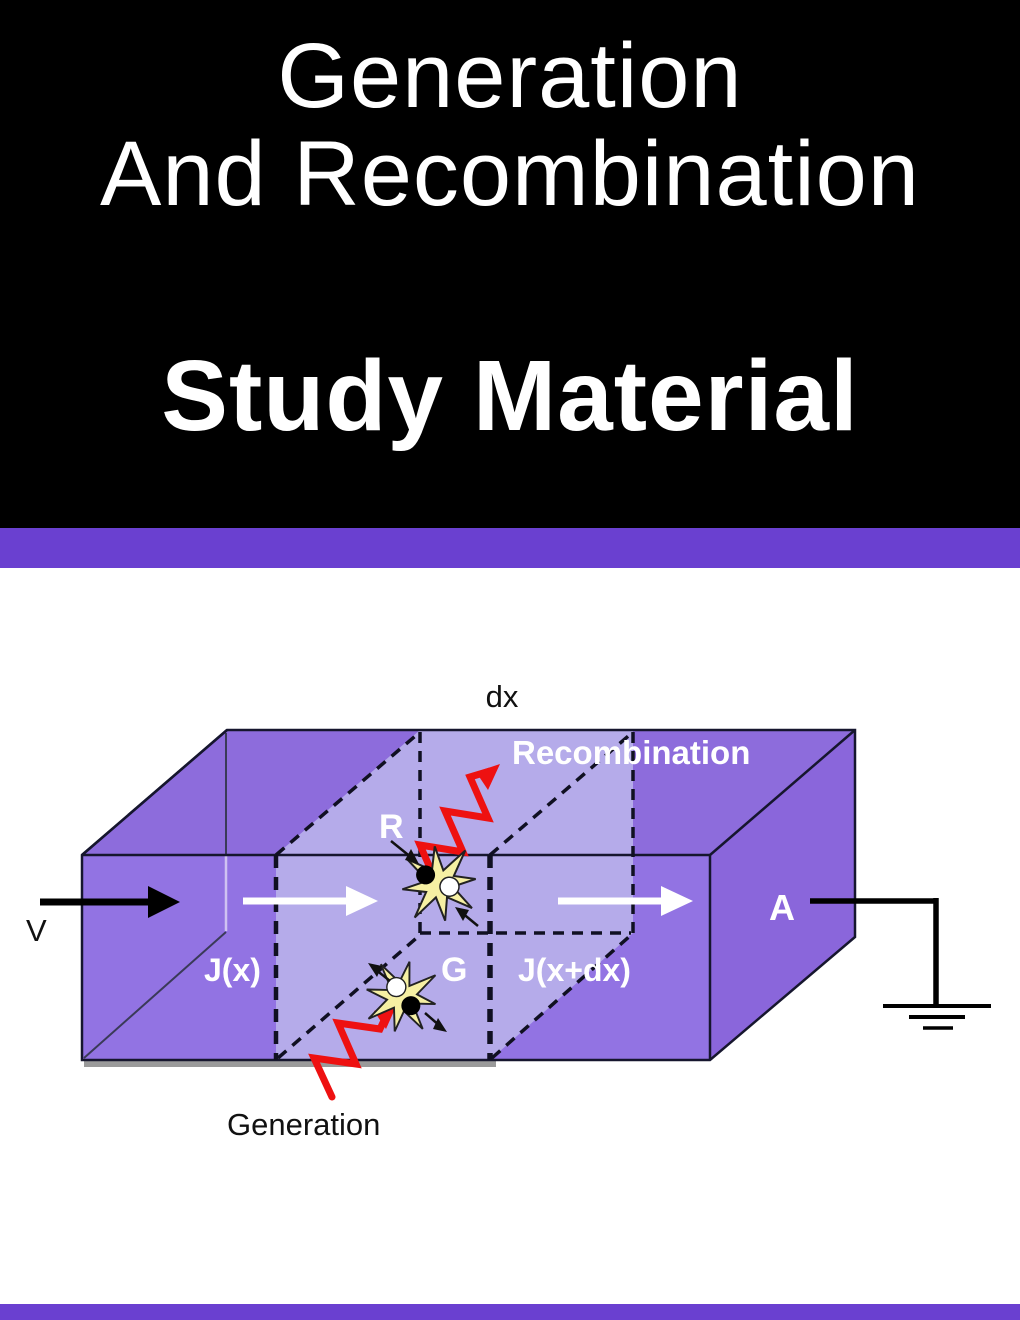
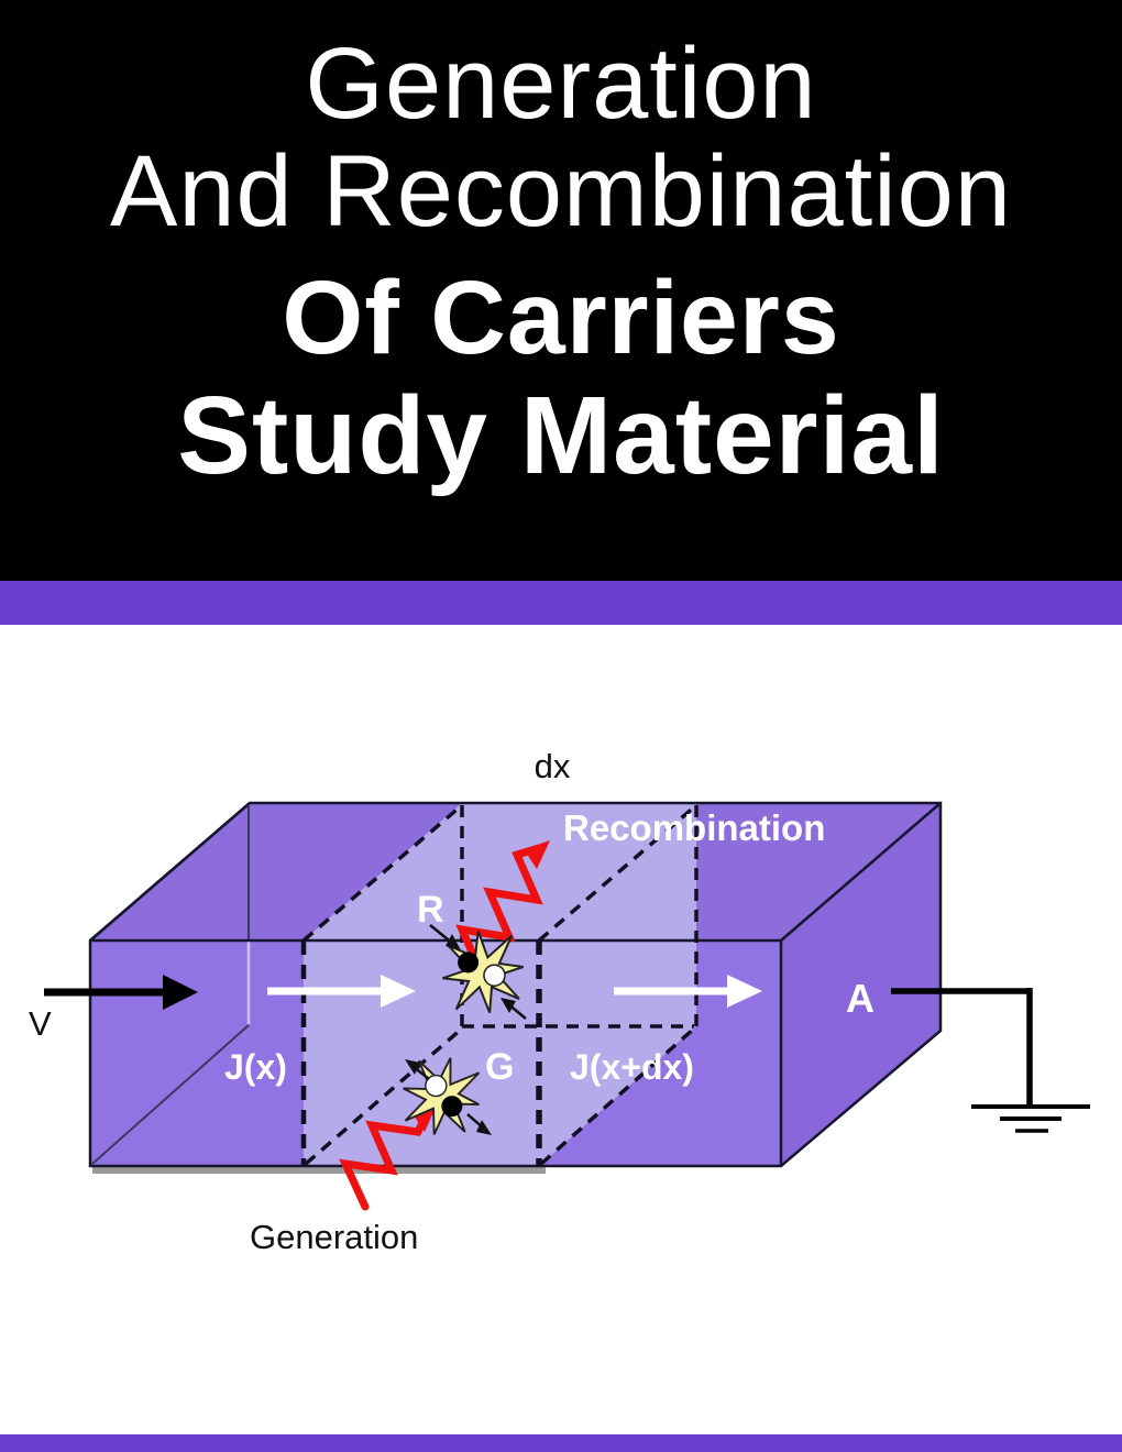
  Generation
  And Recombination
+ Of Carriers
  Study Material
  dx
  Recombination
  R
  G
  J(x)
  J(x+dx)
  A
  V
  Generation
